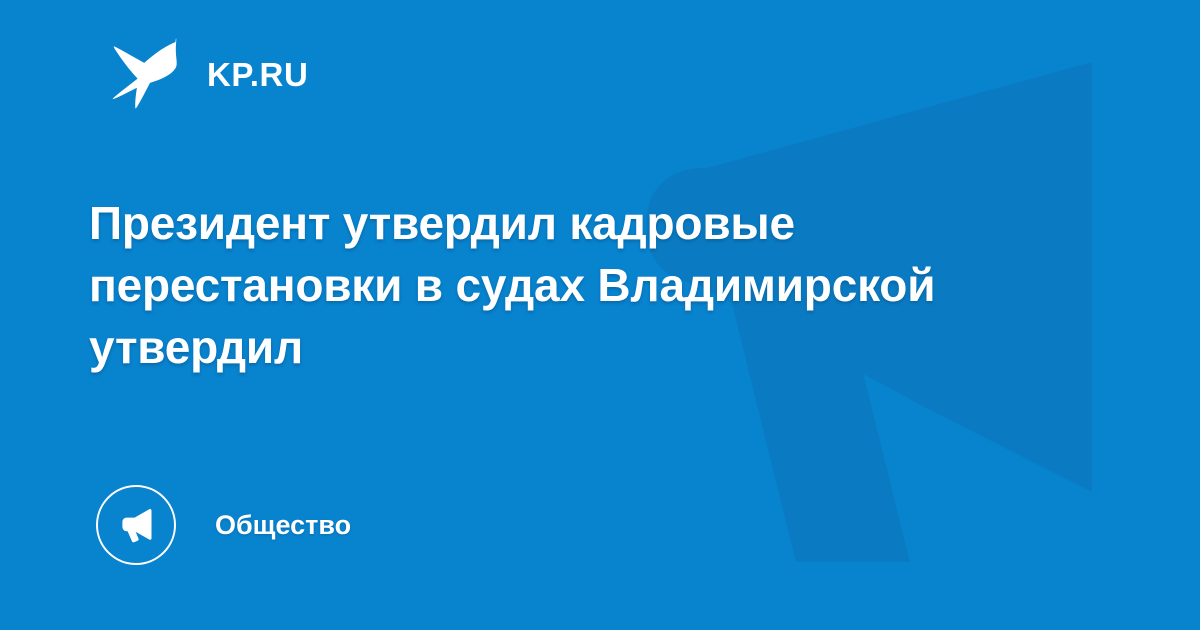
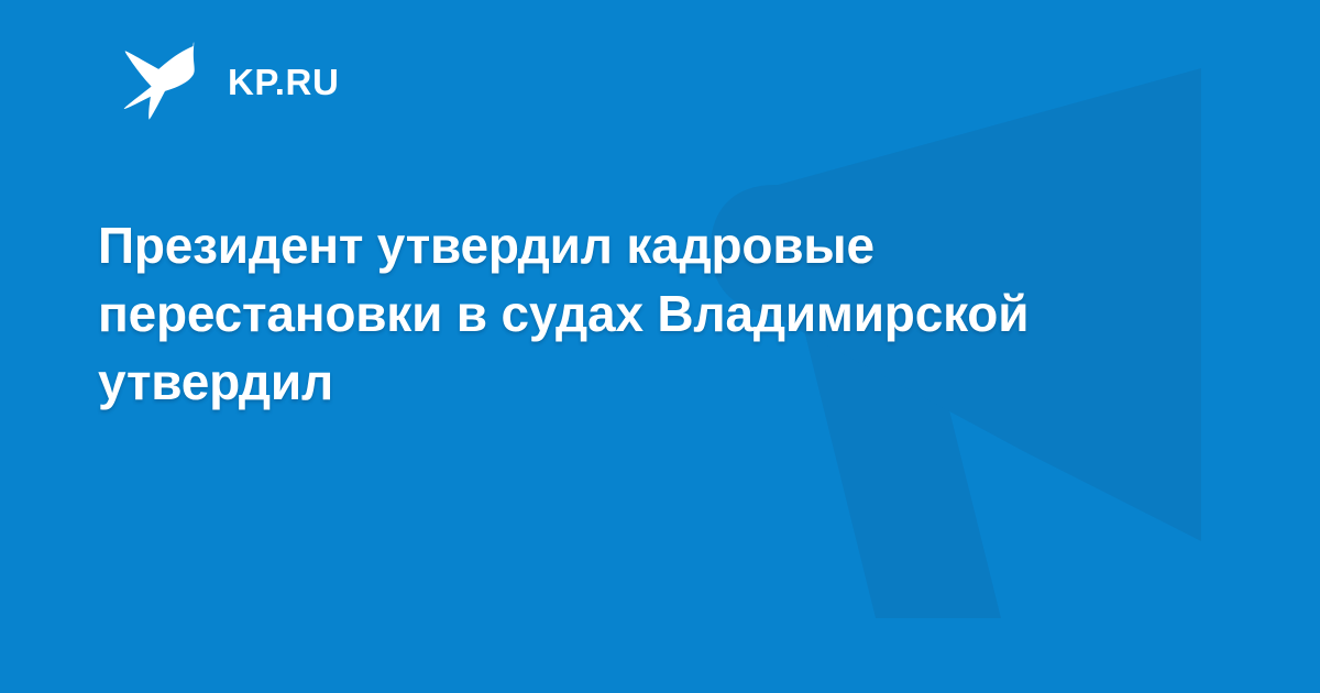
  KP.RU
  Президент утвердил кадровые перестановки в судах Владимирской утвердил
- Общество
